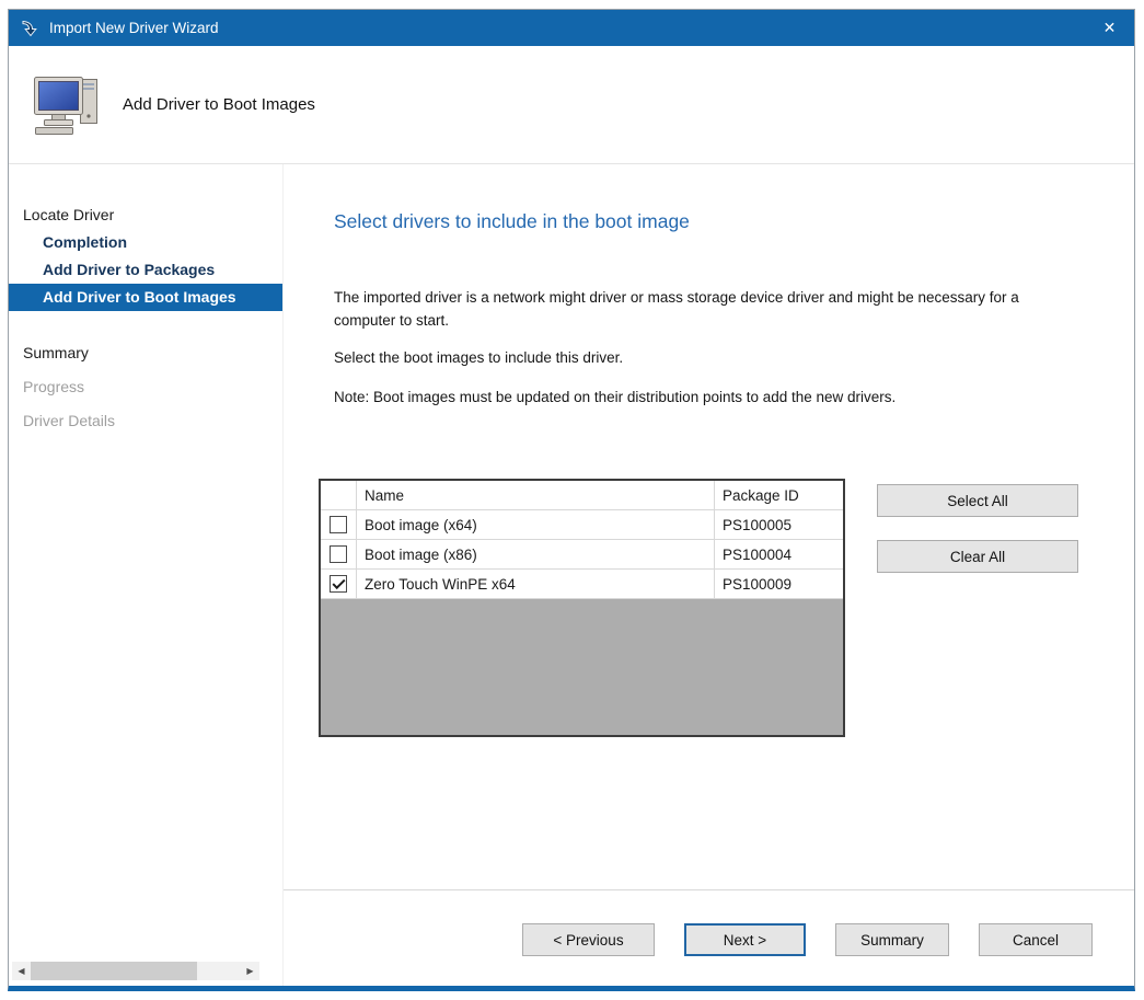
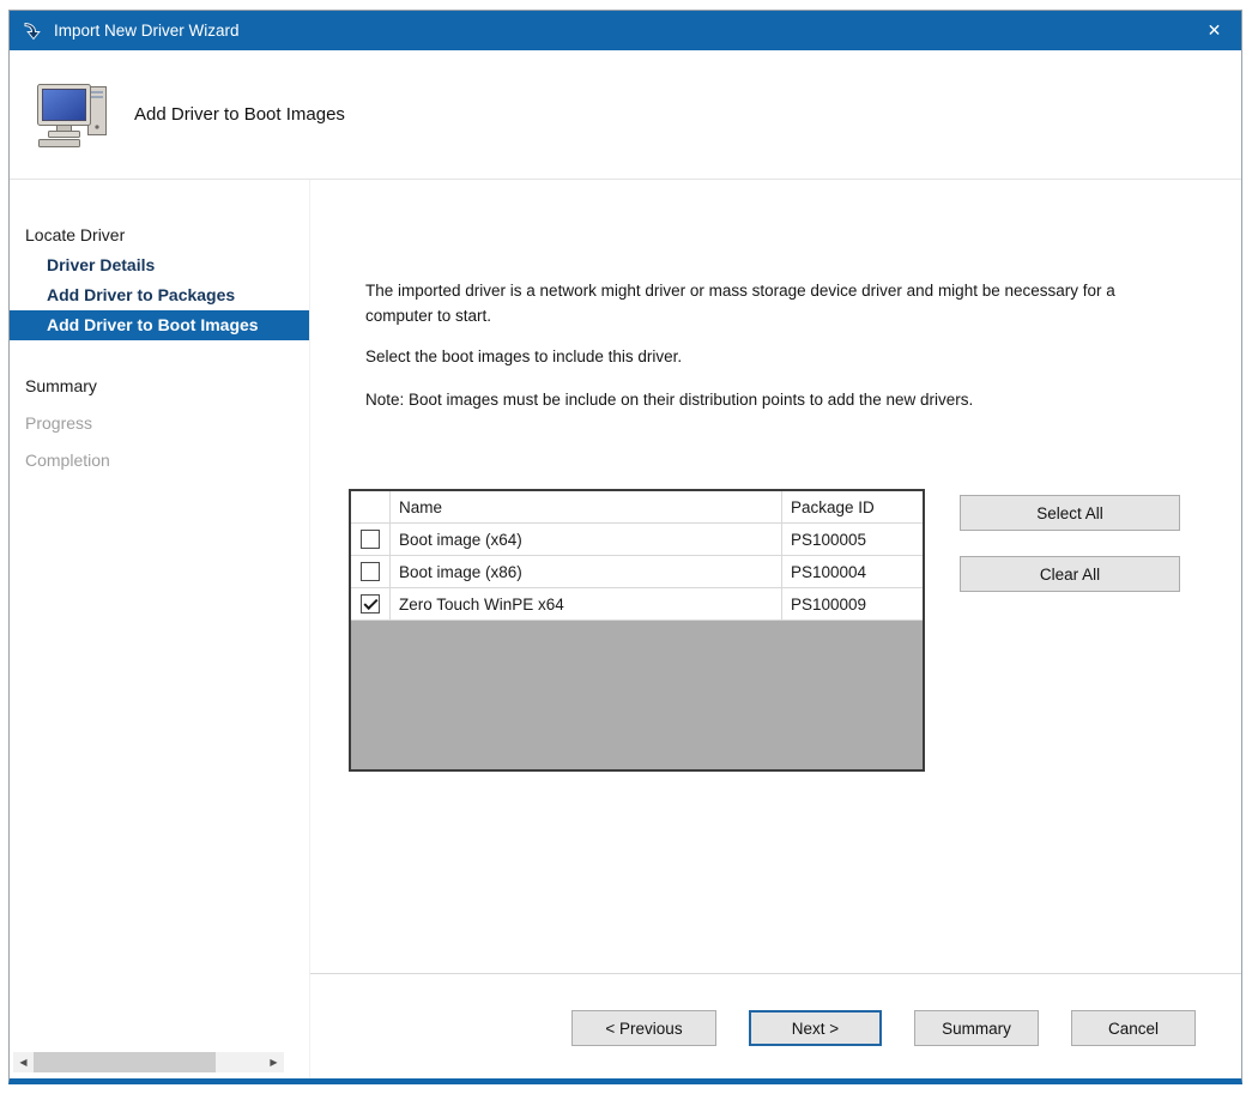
  Import New Driver Wizard
  ✕
  Add Driver to Boot Images
  Locate Driver
- Completion
+ Driver Details
  Add Driver to Packages
  Add Driver to Boot Images
  Summary
  Progress
- Driver Details
+ Completion
  ◀
  ▶
- Select drivers to include in the boot image
  The imported driver is a network might driver or mass storage device driver and might be necessary for a computer to start.
  Select the boot images to include this driver.
- Note: Boot images must be updated on their distribution points to add the new drivers.
+ Note: Boot images must be include on their distribution points to add the new drivers.
  Name
  Package ID
  Boot image (x64)
  PS100005
  Boot image (x86)
  PS100004
  Zero Touch WinPE x64
  PS100009
  Select All
  Clear All
  < Previous
  Next >
  Summary
  Cancel
